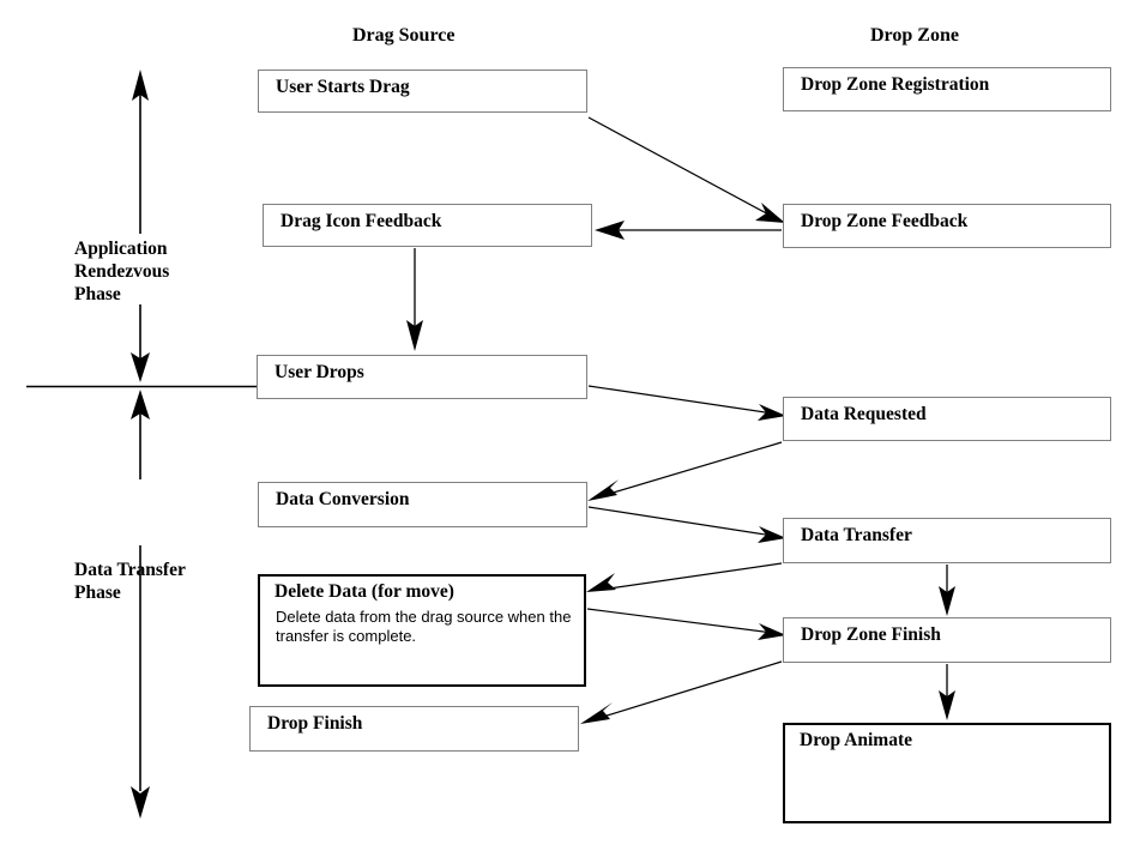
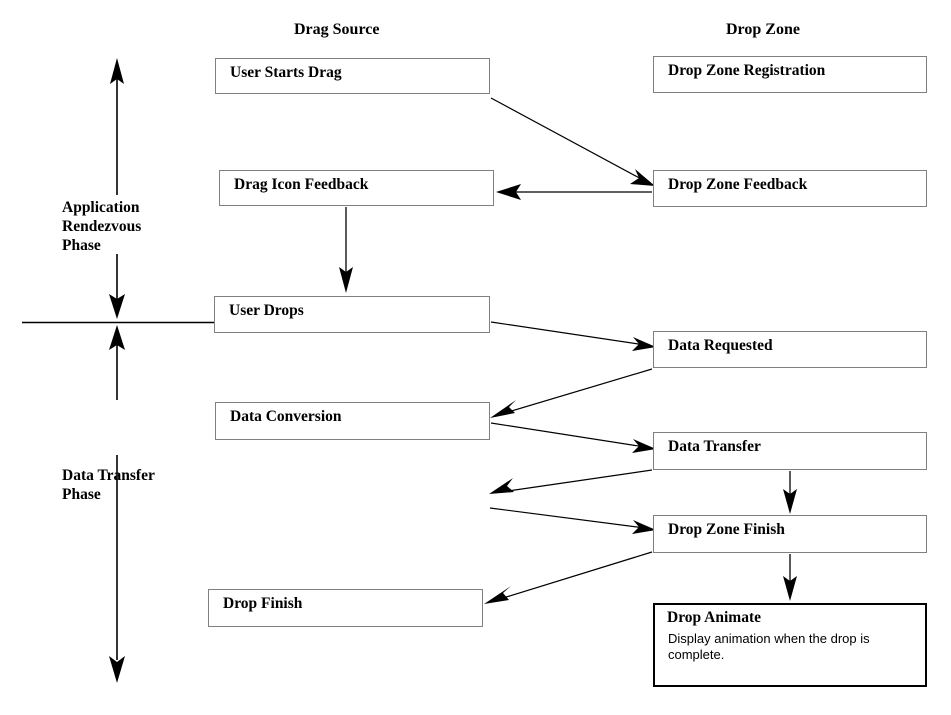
  Drag Source
  Drop Zone
  Application
  Rendezvous
  Phase
  Data Transfer
  Phase
  User Starts Drag
  Drag Icon Feedback
  User Drops
  Data Conversion
- Delete Data (for move)
- Delete data from the drag source when the transfer is complete.
  Drop Finish
  Drop Zone Registration
  Drop Zone Feedback
  Data Requested
  Data Transfer
  Drop Zone Finish
  Drop Animate
+ Display animation when the drop is complete.
